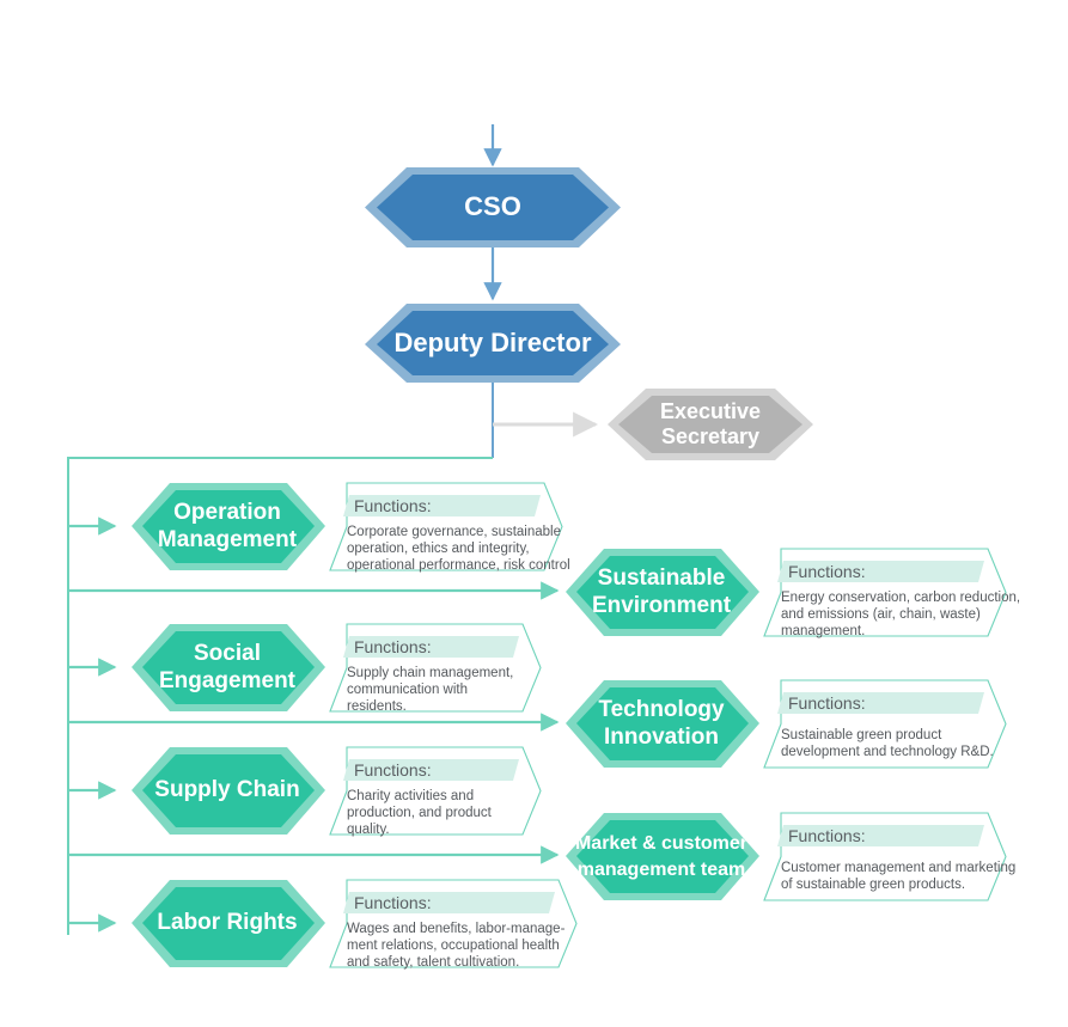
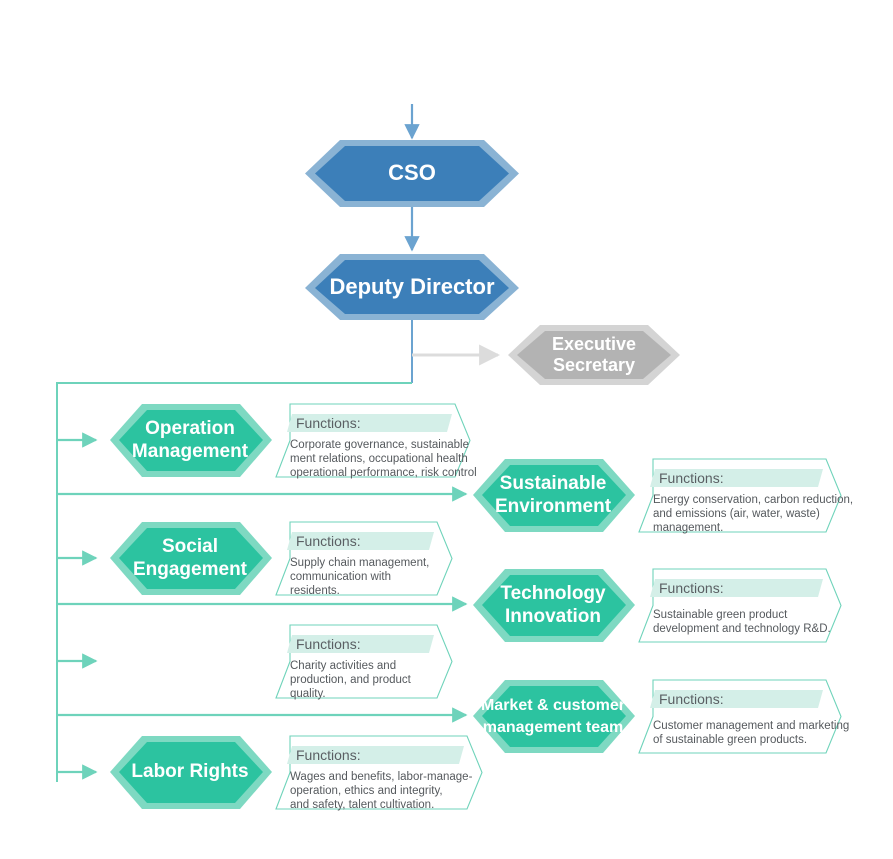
  CSO
  Deputy Director
  Executive
  Secretary
  Operation
  Management
  Functions:
  Corporate governance, sustainable
- operation, ethics and integrity,
+ ment relations, occupational health
  operational performance, risk control
  Social
  Engagement
  Functions:
  Supply chain management,
  communication with
  residents.
- Supply Chain
  Functions:
  Charity activities and
  production, and product
  quality.
  Labor Rights
  Functions:
  Wages and benefits, labor-manage-
- ment relations, occupational health
+ operation, ethics and integrity,
  and safety, talent cultivation.
  Sustainable
  Environment
  Functions:
  Energy conservation, carbon reduction,
- and emissions (air, chain, waste)
+ and emissions (air, water, waste)
  management.
  Technology
  Innovation
  Functions:
  Sustainable green product
  development and technology R&D.
  Market & customer
  management team
  Functions:
  Customer management and marketing
  of sustainable green products.
